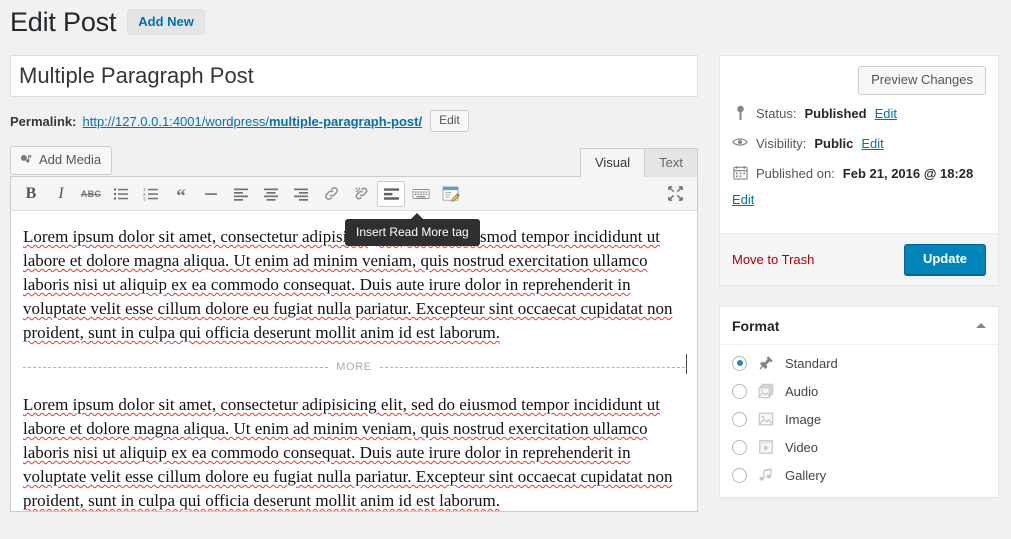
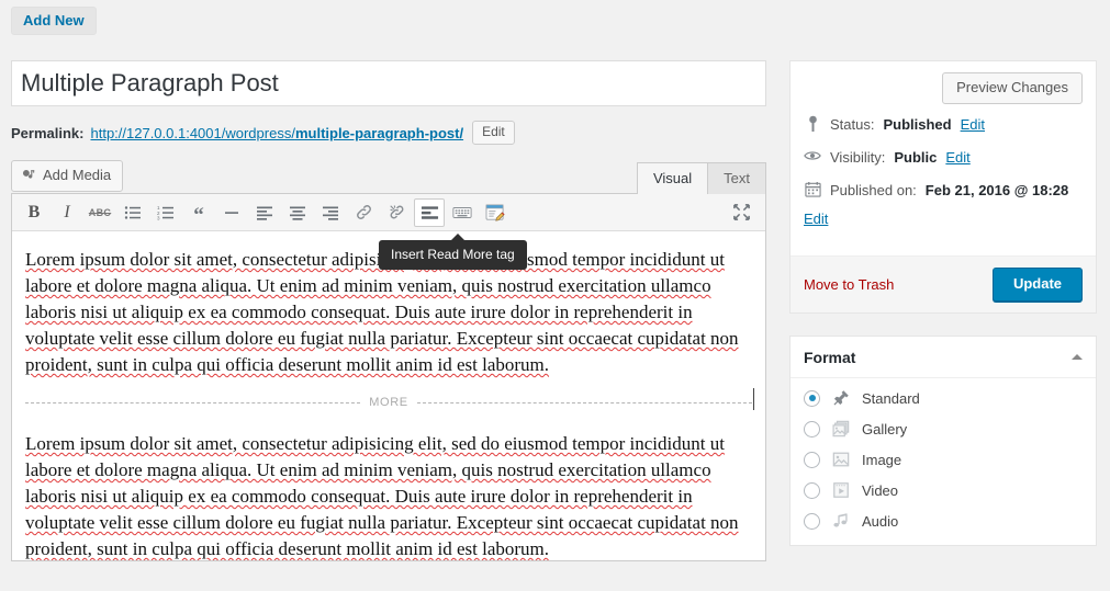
- Edit Post
  Add New
  Multiple Paragraph Post
  Permalink:
  http://127.0.0.1:4001/wordpress/multiple-paragraph-post/
  Edit
  Add Media
  Visual
  Text
  B
  I
  ABC
  “
  Lorem ipsum dolor sit amet, consectetur adipissmod tempor incididunt ut labore et dolore magna aliqua. Ut enim ad minim veniam, quis nostrud exercitation ullamco laboris nisi ut aliquip ex ea commodo consequat. Duis aute irure dolor in reprehenderit in voluptate velit esse cillum dolore eu fugiat nulla pariatur. Excepteur sint occaecat cupidatat non proident, sunt in culpa qui officia deserunt mollit anim id est laborum.
  MORE
  Lorem ipsum dolor sit amet, consectetur adipisicing elit, sed do eiusmod tempor incididunt ut labore et dolore magna aliqua. Ut enim ad minim veniam, quis nostrud exercitation ullamco laboris nisi ut aliquip ex ea commodo consequat. Duis aute irure dolor in reprehenderit in voluptate velit esse cillum dolore eu fugiat nulla pariatur. Excepteur sint occaecat cupidatat non proident, sunt in culpa qui officia deserunt mollit anim id est laborum.
  Insert Read More tag
  Preview Changes
  Status:
  Published
  Edit
  Visibility:
  Public
  Edit
  Published on:
  Feb 21, 2016 @ 18:28
  Edit
  Move to Trash
  Update
  Format
  Standard
- Audio
+ Gallery
  Image
  Video
- Gallery
+ Audio
